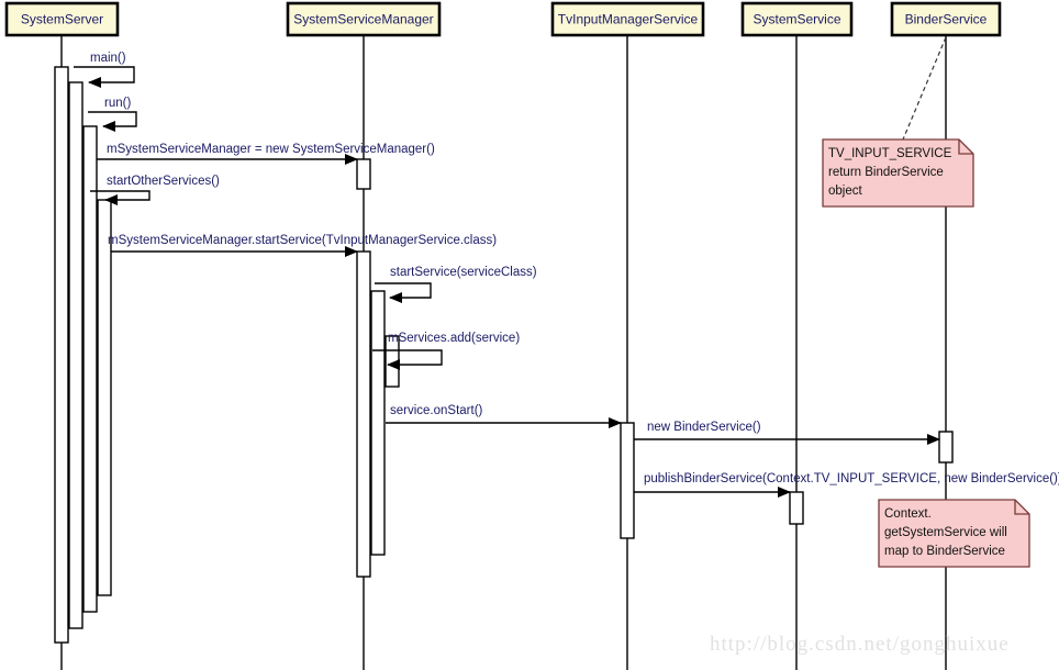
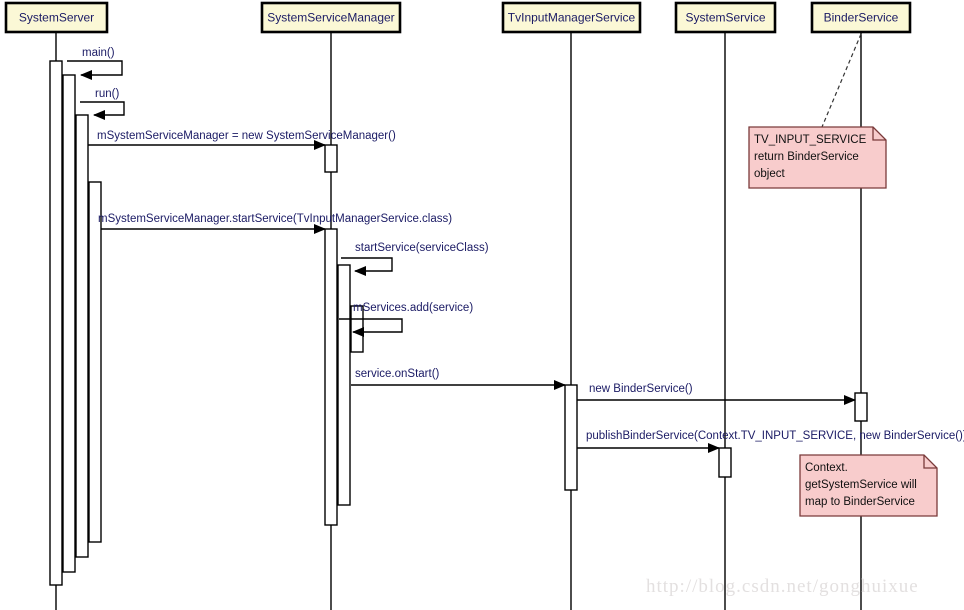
  SystemServer
  SystemServiceManager
  TvInputManagerService
  SystemService
  BinderService
  main()
  run()
  mSystemServiceManager = new SystemServiceManager()
- startOtherServices()
  mSystemServiceManager.startService(TvInputManagerService.class)
  startService(serviceClass)
  mServices.add(service)
  service.onStart()
  new BinderService()
  publishBinderService(Context.TV_INPUT_SERVICE, new BinderService()
  TV_INPUT_SERVICE
  return BinderService
  object
  Context.
  getSystemService will
  map to BinderService
  http://blog.csdn.net/gonghuixue
